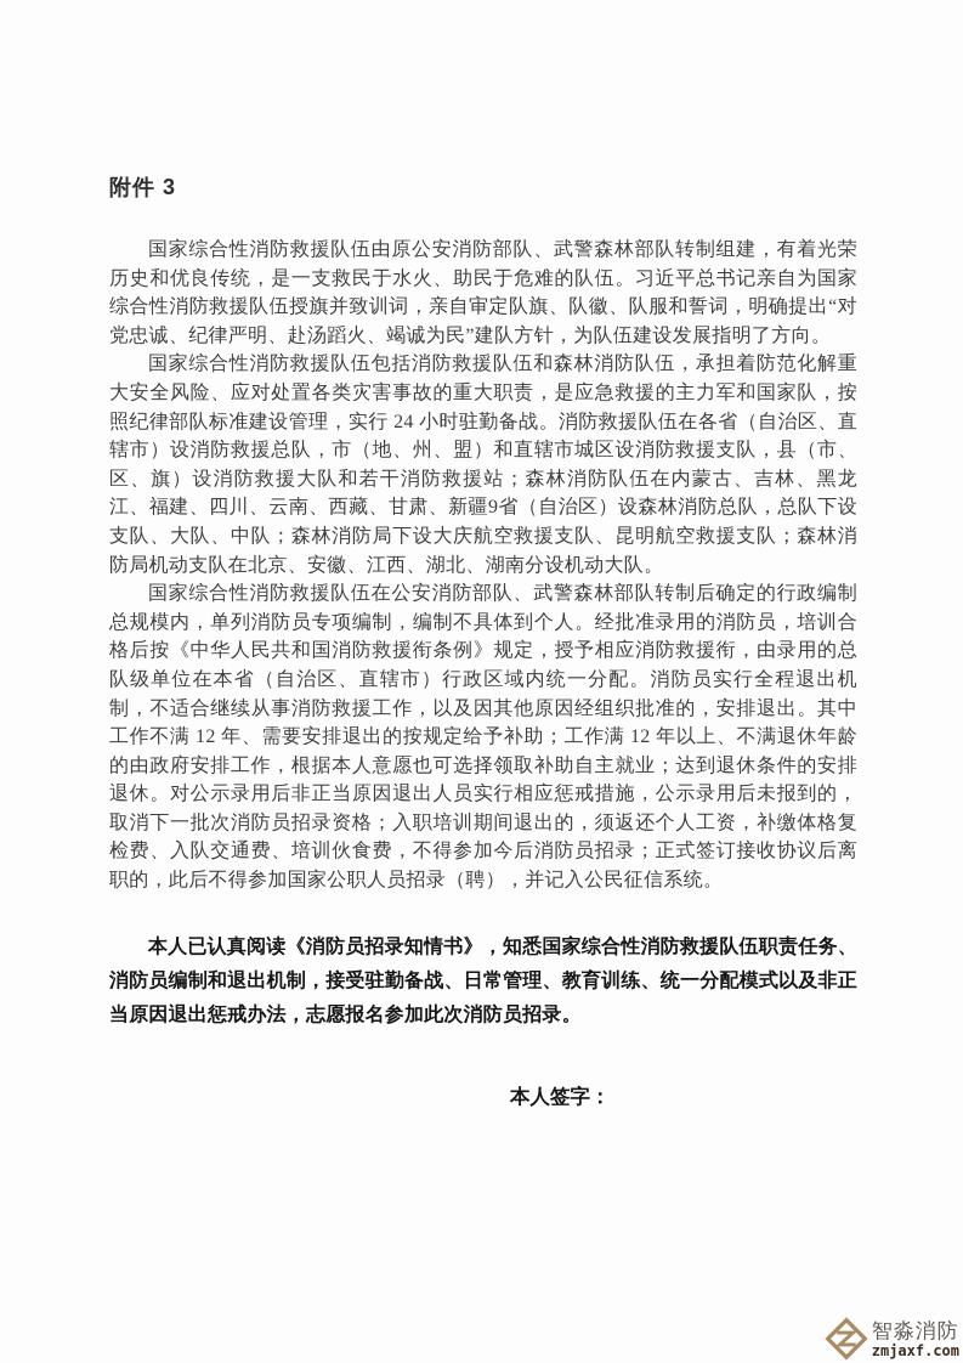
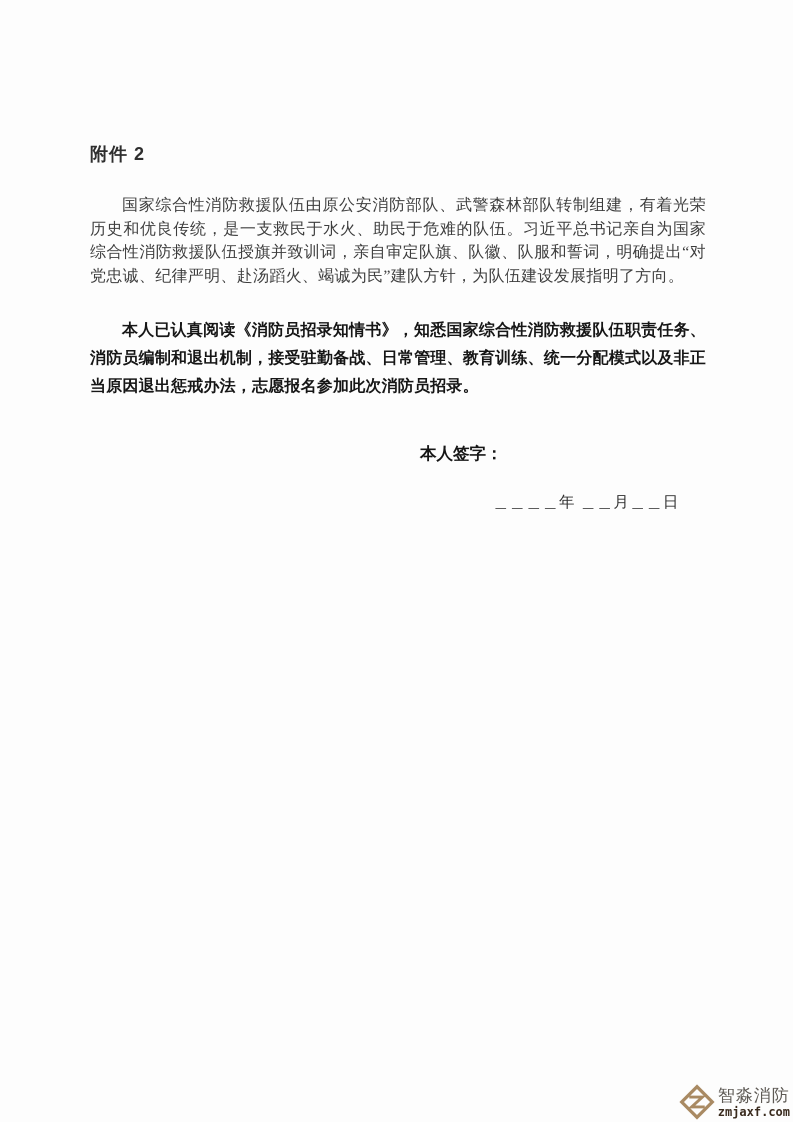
- 附件 3
+ 附件 2
  国家综合性消防救援队伍由原公安消防部队、武警森林部队转制组建，有着光荣历史和优良传统，是一支救民于水火、助民于危难的队伍。习近平总书记亲自为国家综合性消防救援队伍授旗并致训词，亲自审定队旗、队徽、队服和誓词，明确提出“对党忠诚、纪律严明、赴汤蹈火、竭诚为民”建队方针，为队伍建设发展指明了方向。
- 国家综合性消防救援队伍包括消防救援队伍和森林消防队伍，承担着防范化解重大安全风险、应对处置各类灾害事故的重大职责，是应急救援的主力军和国家队，按照纪律部队标准建设管理，实行 24 小时驻勤备战。消防救援队伍在各省（自治区、直辖市）设消防救援总队，市（地、州、盟）和直辖市城区设消防救援支队，县（市、区、旗）设消防救援大队和若干消防救援站；森林消防队伍在内蒙古、吉林、黑龙江、福建、四川、云南、西藏、甘肃、新疆9省（自治区）设森林消防总队，总队下设支队、大队、中队；森林消防局下设大庆航空救援支队、昆明航空救援支队；森林消防局机动支队在北京、安徽、江西、湖北、湖南分设机动大队。
- 国家综合性消防救援队伍在公安消防部队、武警森林部队转制后确定的行政编制总规模内，单列消防员专项编制，编制不具体到个人。经批准录用的消防员，培训合格后按《中华人民共和国消防救援衔条例》规定，授予相应消防救援衔，由录用的总队级单位在本省（自治区、直辖市）行政区域内统一分配。消防员实行全程退出机制，不适合继续从事消防救援工作，以及因其他原因经组织批准的，安排退出。其中工作不满 12 年、需要安排退出的按规定给予补助；工作满 12 年以上、不满退休年龄的由政府安排工作，根据本人意愿也可选择领取补助自主就业；达到退休条件的安排退休。对公示录用后非正当原因退出人员实行相应惩戒措施，公示录用后未报到的，取消下一批次消防员招录资格；入职培训期间退出的，须返还个人工资，补缴体格复检费、入队交通费、培训伙食费，不得参加今后消防员招录；正式签订接收协议后离职的，此后不得参加国家公职人员招录（聘），并记入公民征信系统。
  本人已认真阅读《消防员招录知情书》，知悉国家综合性消防救援队伍职责任务、消防员编制和退出机制，接受驻勤备战、日常管理、教育训练、统一分配模式以及非正当原因退出惩戒办法，志愿报名参加此次消防员招录。
  本人签字：
+ ＿＿＿＿年 ＿＿月＿＿日
  智淼消防
  zmjaxf.com
